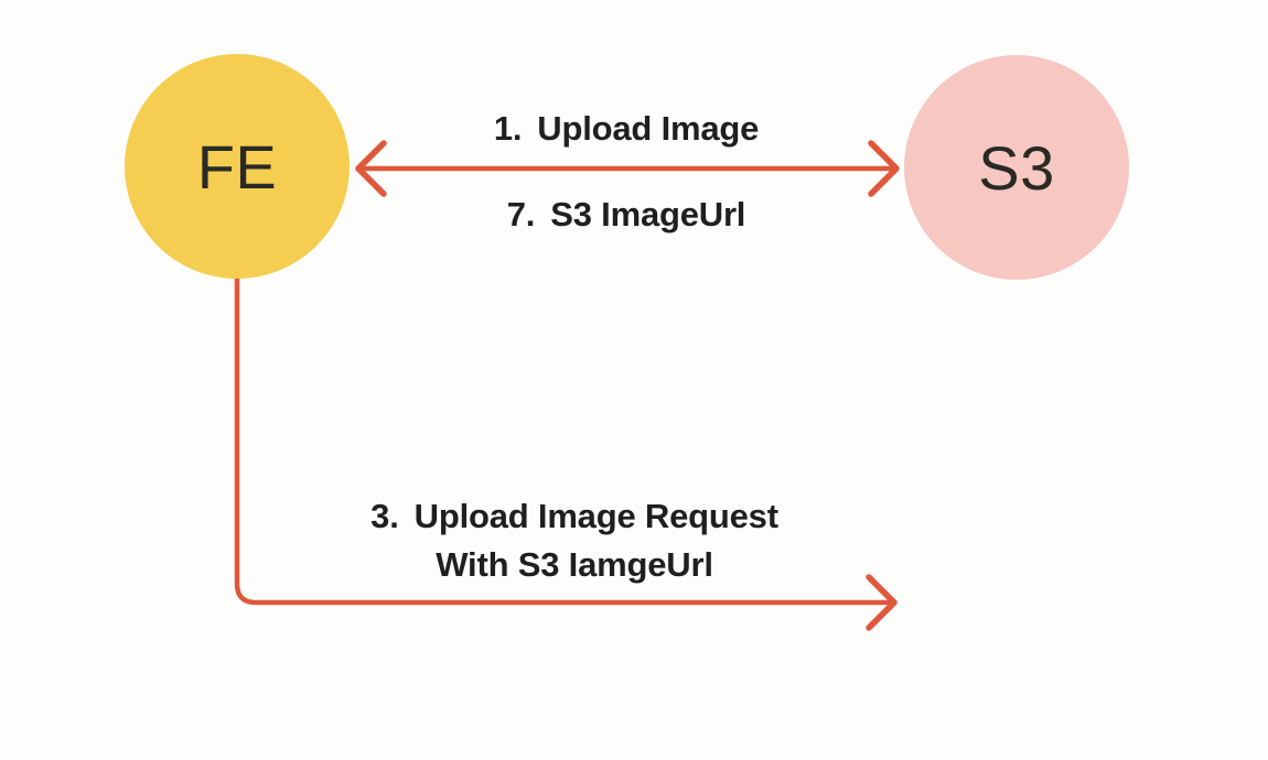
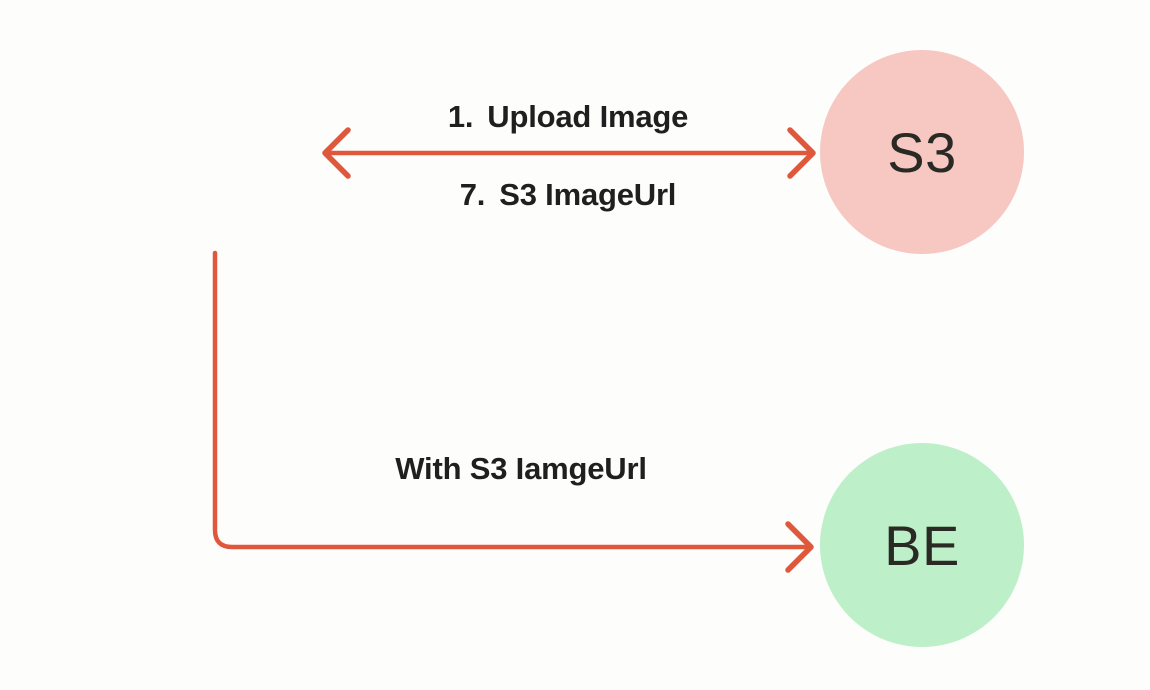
- FE
  S3
+ BE
  1. Upload Image
  7. S3 ImageUrl
- 3. Upload Image Request
  With S3 IamgeUrl
